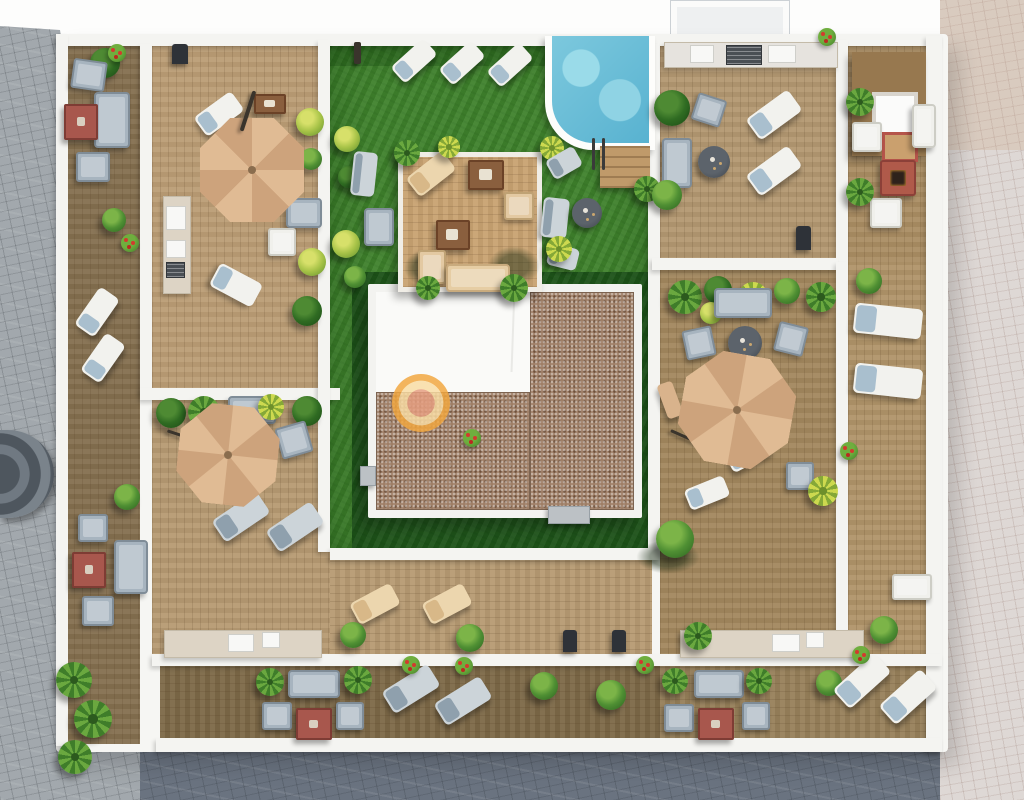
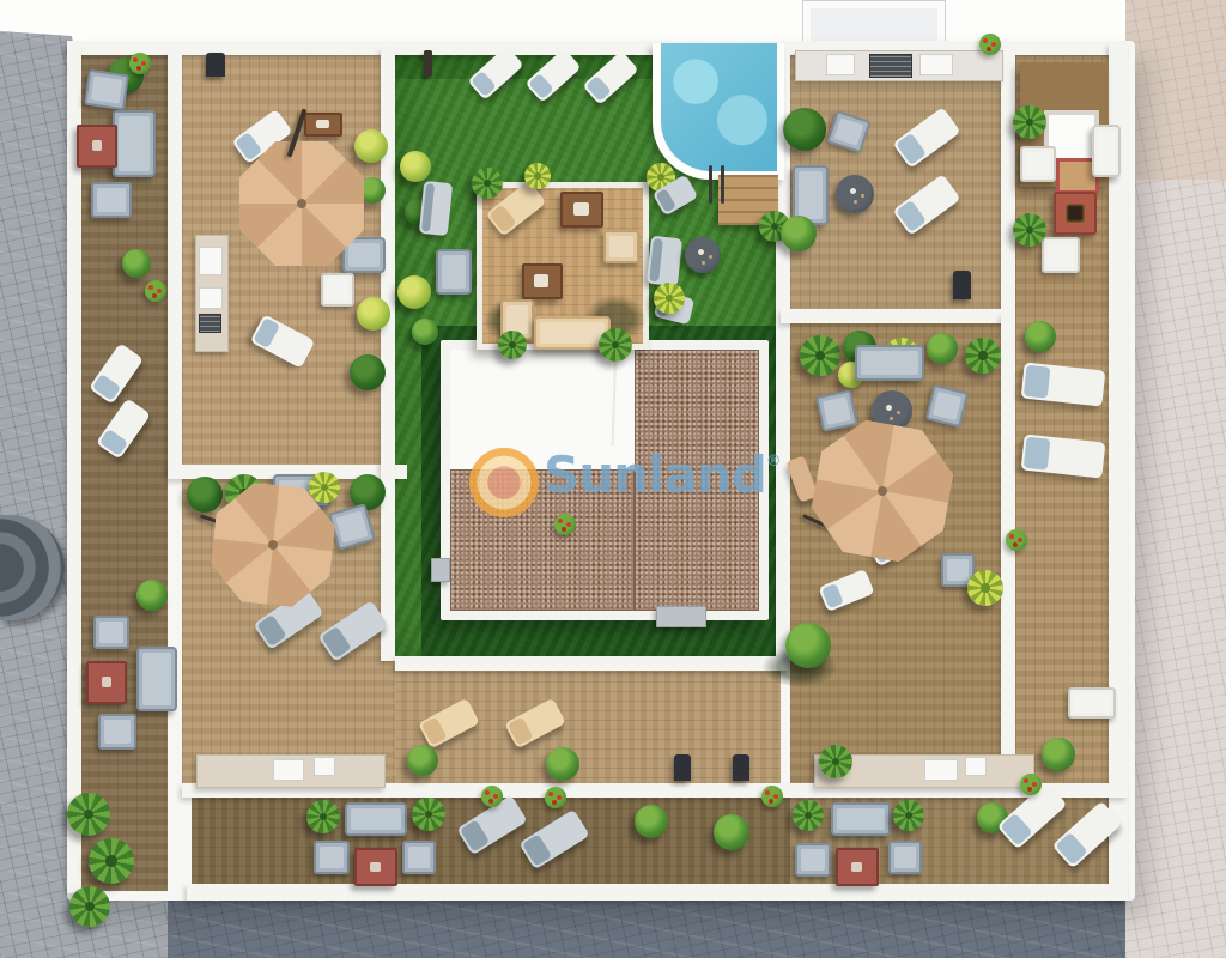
+ Sunland®
